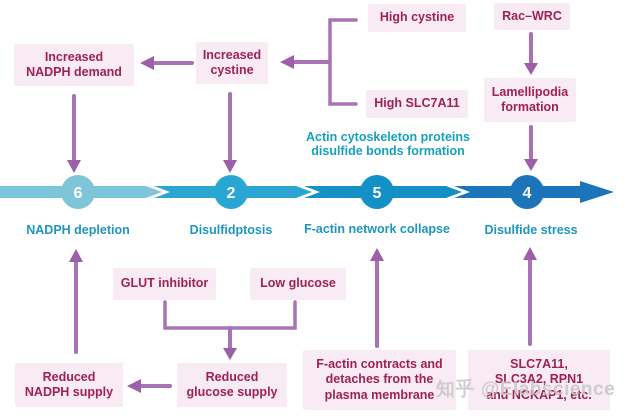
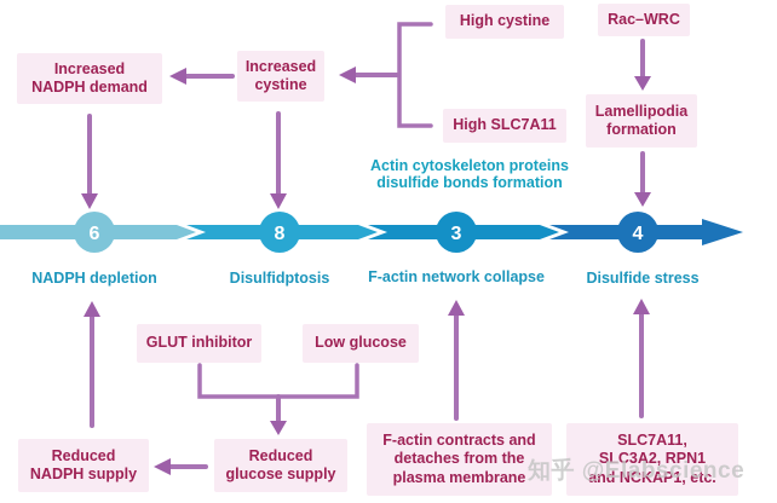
  6
- 2
+ 8
- 5
+ 3
  4
  Increased
  NADPH demand
  Increased
  cystine
  High cystine
  Rac–WRC
  High SLC7A11
  Lamellipodia
  formation
  GLUT inhibitor
  Low glucose
  Reduced
  NADPH supply
  Reduced
  glucose supply
  F-actin contracts and
  detaches from the
  plasma membrane
  SLC7A11,
  SLC3A2, RPN1
  and NCKAP1, etc.
  Actin cytoskeleton proteins
  disulfide bonds formation
  NADPH depletion
  Disulfidptosis
  F-actin network collapse
  Disulfide stress
  知乎 @Elabscience
